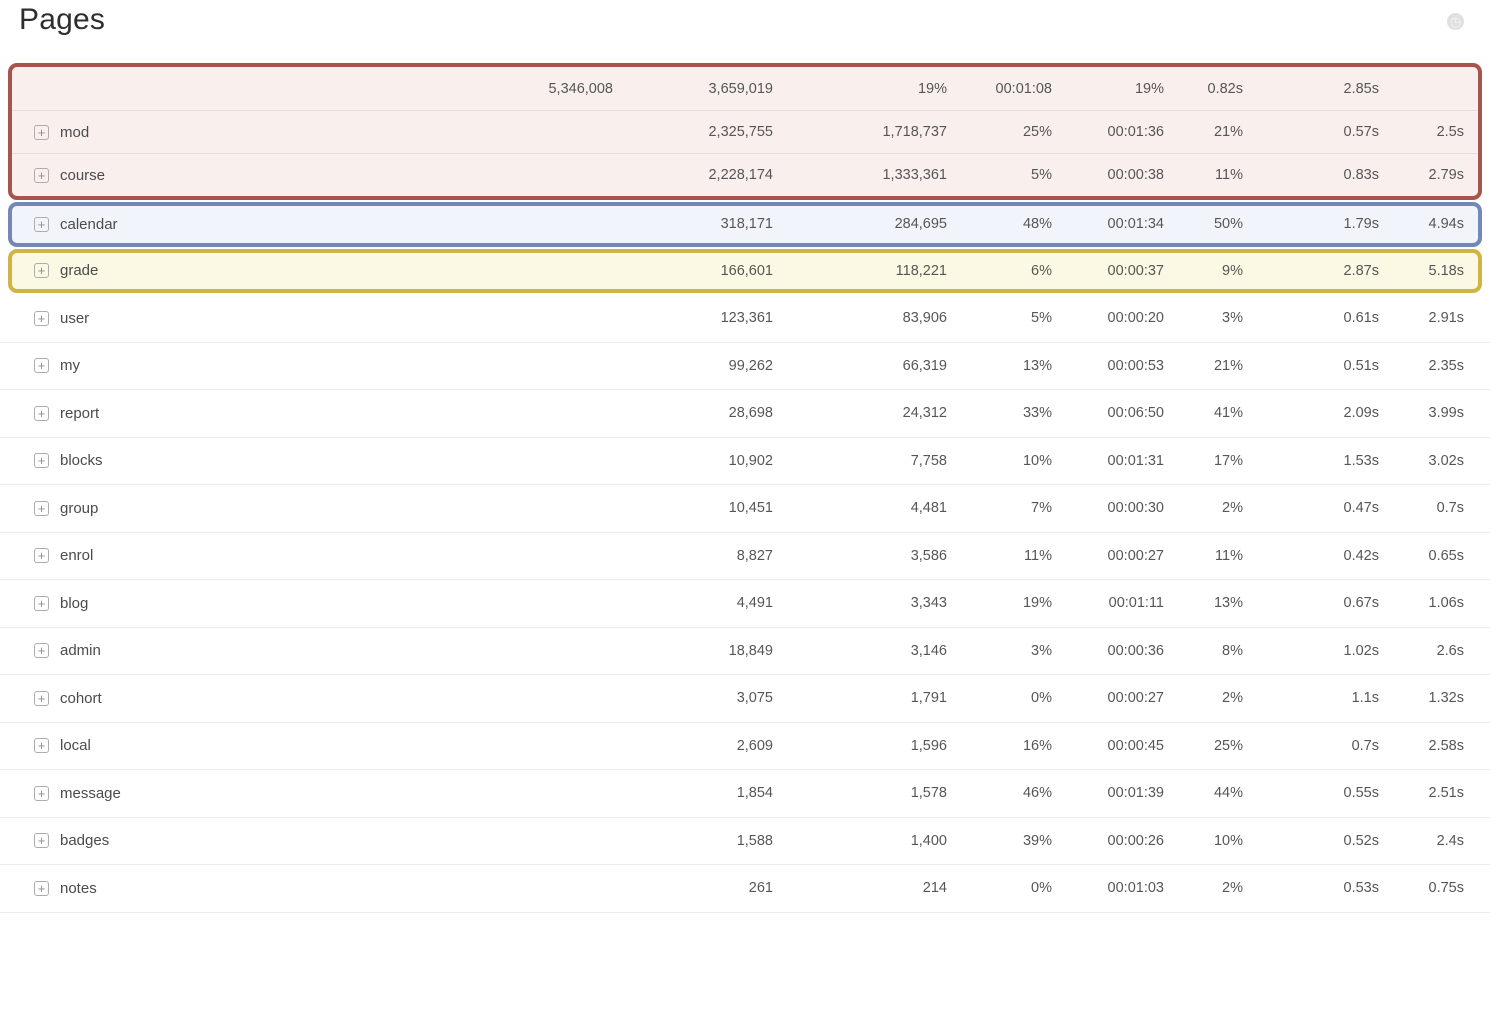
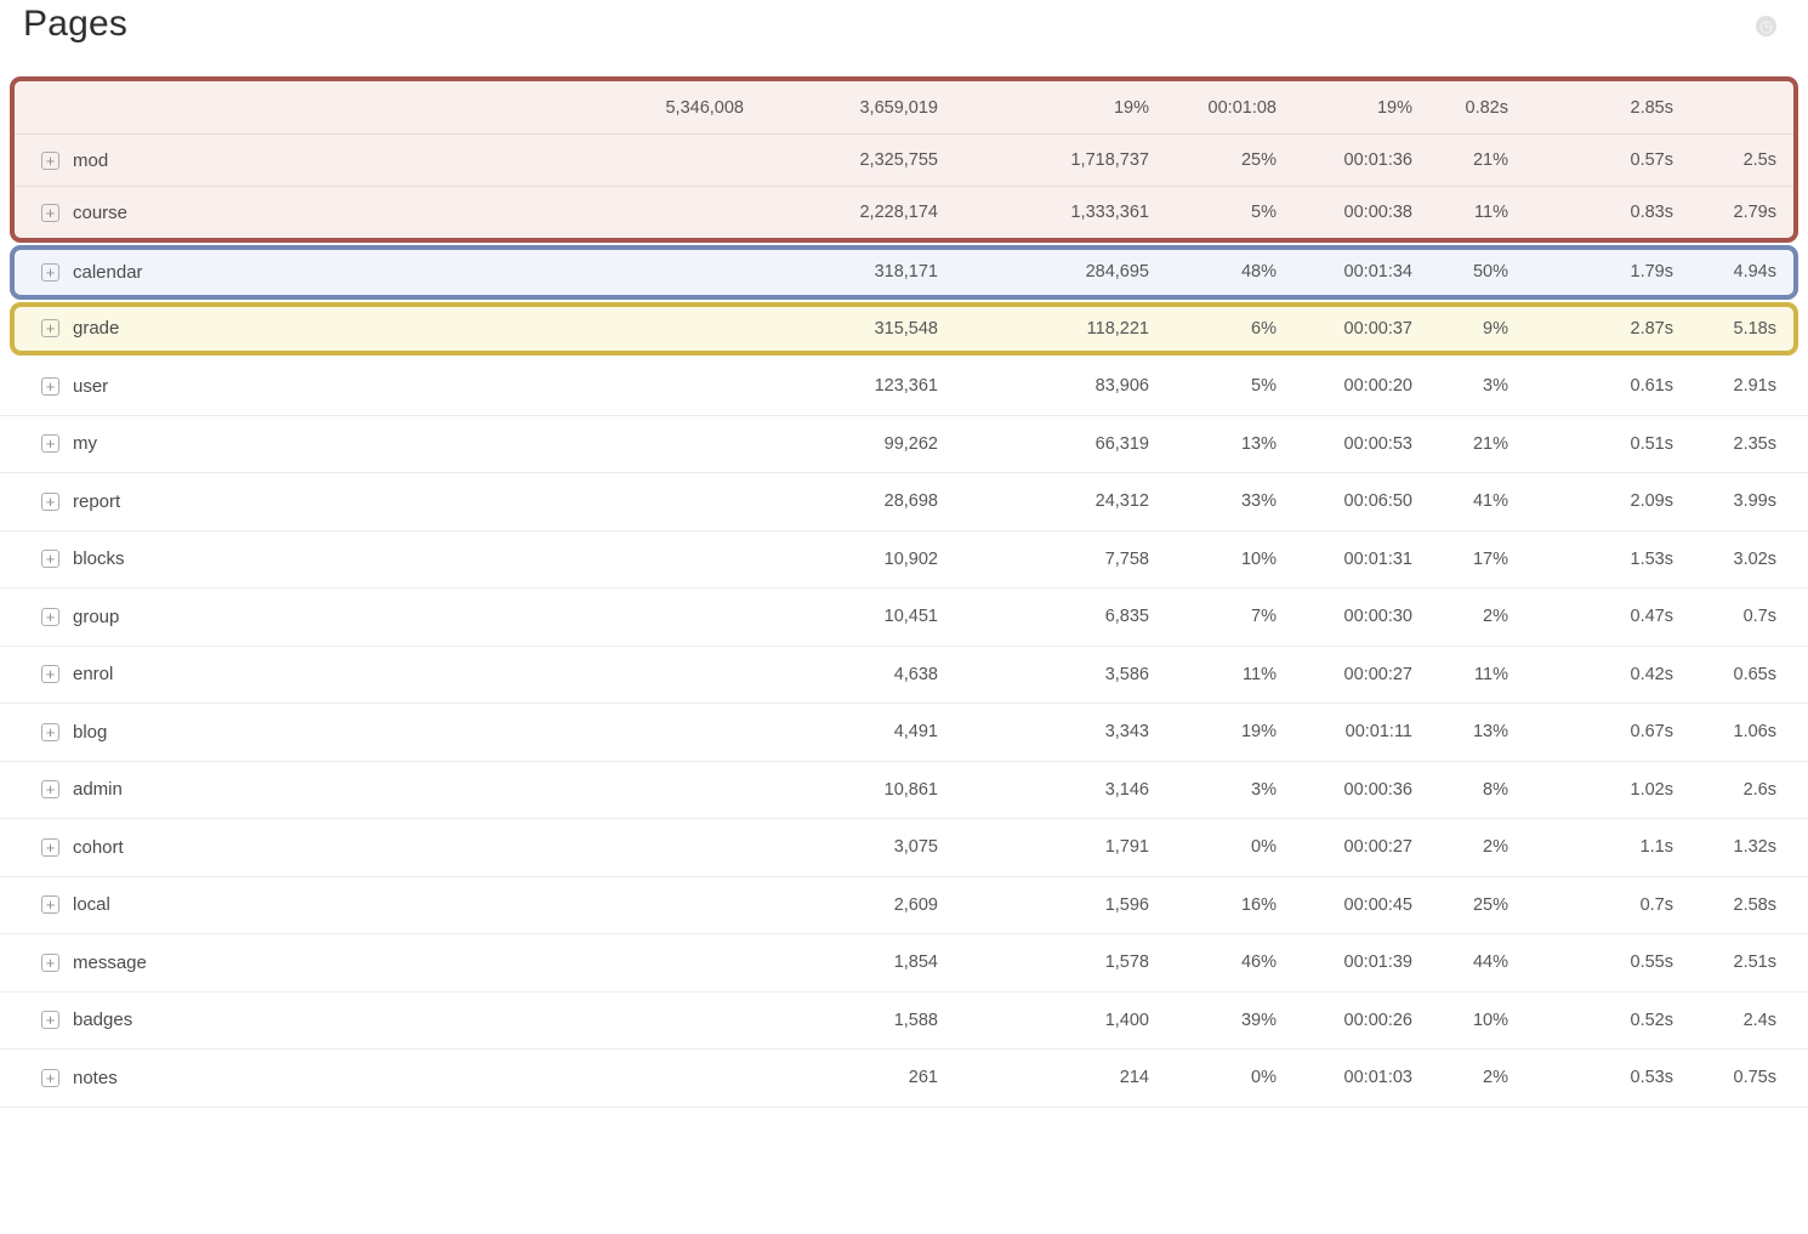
  Pages
  ◷
  5,346,008
  3,659,019
  19%
  00:01:08
  19%
  0.82s
  2.85s
  +
  mod
  2,325,755
  1,718,737
  25%
  00:01:36
  21%
  0.57s
  2.5s
  +
  course
  2,228,174
  1,333,361
  5%
  00:00:38
  11%
  0.83s
  2.79s
  +
  calendar
  318,171
  284,695
  48%
  00:01:34
  50%
  1.79s
  4.94s
  +
  grade
- 166,601
+ 315,548
  118,221
  6%
  00:00:37
  9%
  2.87s
  5.18s
  +
  user
  123,361
  83,906
  5%
  00:00:20
  3%
  0.61s
  2.91s
  +
  my
  99,262
  66,319
  13%
  00:00:53
  21%
  0.51s
  2.35s
  +
  report
  28,698
  24,312
  33%
  00:06:50
  41%
  2.09s
  3.99s
  +
  blocks
  10,902
  7,758
  10%
  00:01:31
  17%
  1.53s
  3.02s
  +
  group
  10,451
- 4,481
+ 6,835
  7%
  00:00:30
  2%
  0.47s
  0.7s
  +
  enrol
- 8,827
+ 4,638
  3,586
  11%
  00:00:27
  11%
  0.42s
  0.65s
  +
  blog
  4,491
  3,343
  19%
  00:01:11
  13%
  0.67s
  1.06s
  +
  admin
- 18,849
+ 10,861
  3,146
  3%
  00:00:36
  8%
  1.02s
  2.6s
  +
  cohort
  3,075
  1,791
  0%
  00:00:27
  2%
  1.1s
  1.32s
  +
  local
  2,609
  1,596
  16%
  00:00:45
  25%
  0.7s
  2.58s
  +
  message
  1,854
  1,578
  46%
  00:01:39
  44%
  0.55s
  2.51s
  +
  badges
  1,588
  1,400
  39%
  00:00:26
  10%
  0.52s
  2.4s
  +
  notes
  261
  214
  0%
  00:01:03
  2%
  0.53s
  0.75s
